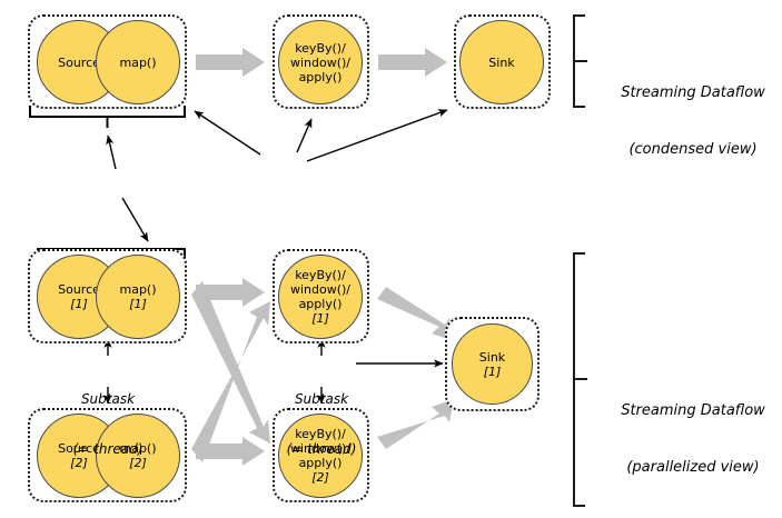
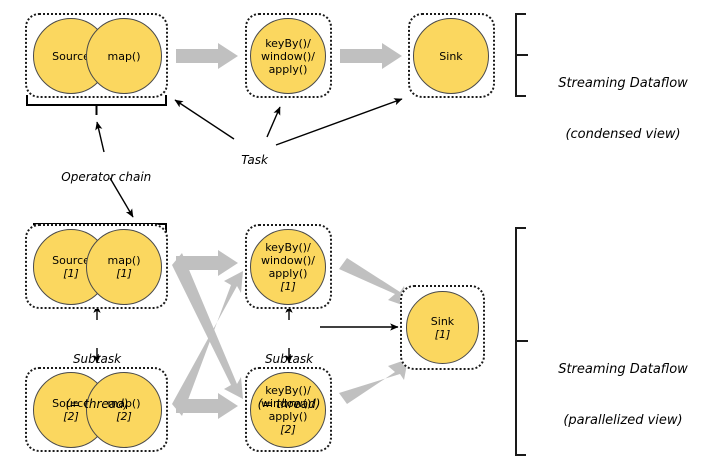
  Sourc
  map()
  keyBy()/
  window()/
  apply()
  Sink
+ Operator chain
+ Task
  Streaming Dataflow
  (condensed view)
  Sourc
  [1]
  map()
  [1]
  Sourc
  [2]
  map()
  [2]
  keyBy()/
  window()/
  apply()
  [1]
  keyBy()/
  window()/
  apply()
  [2]
  Sink
  [1]
  Subtask
  (= thread)
  Subtask
  (= thread)
  Streaming Dataflow
  (parallelized view)
